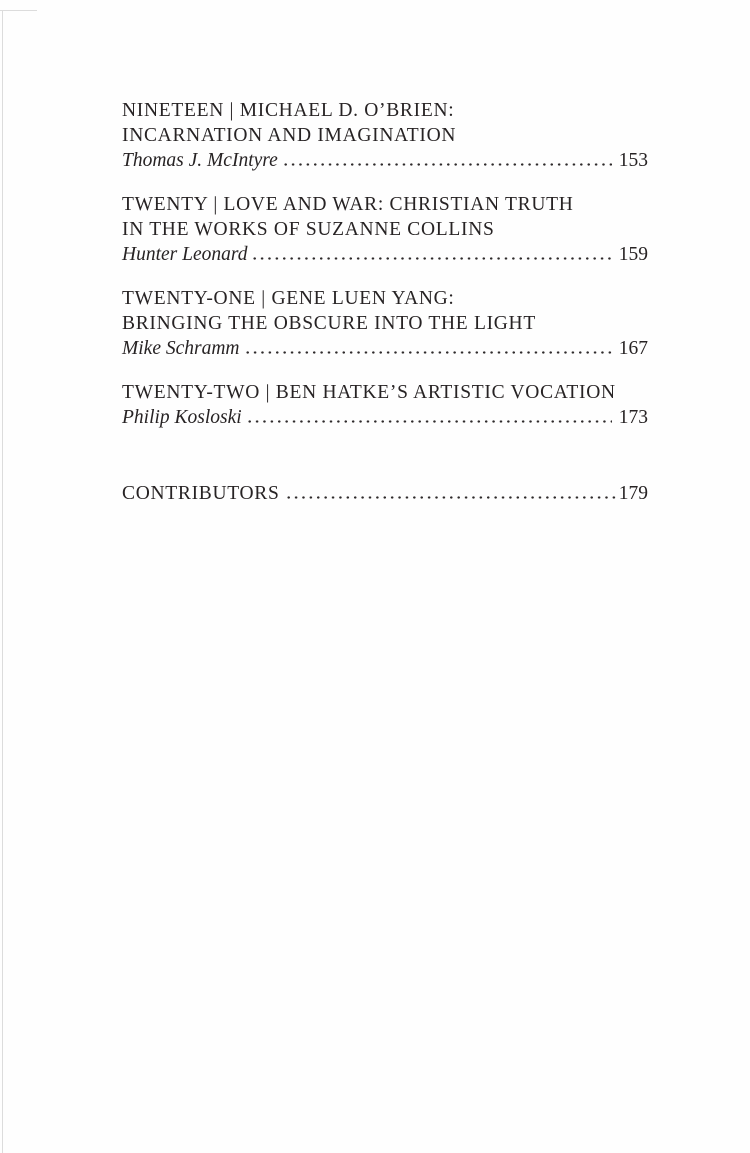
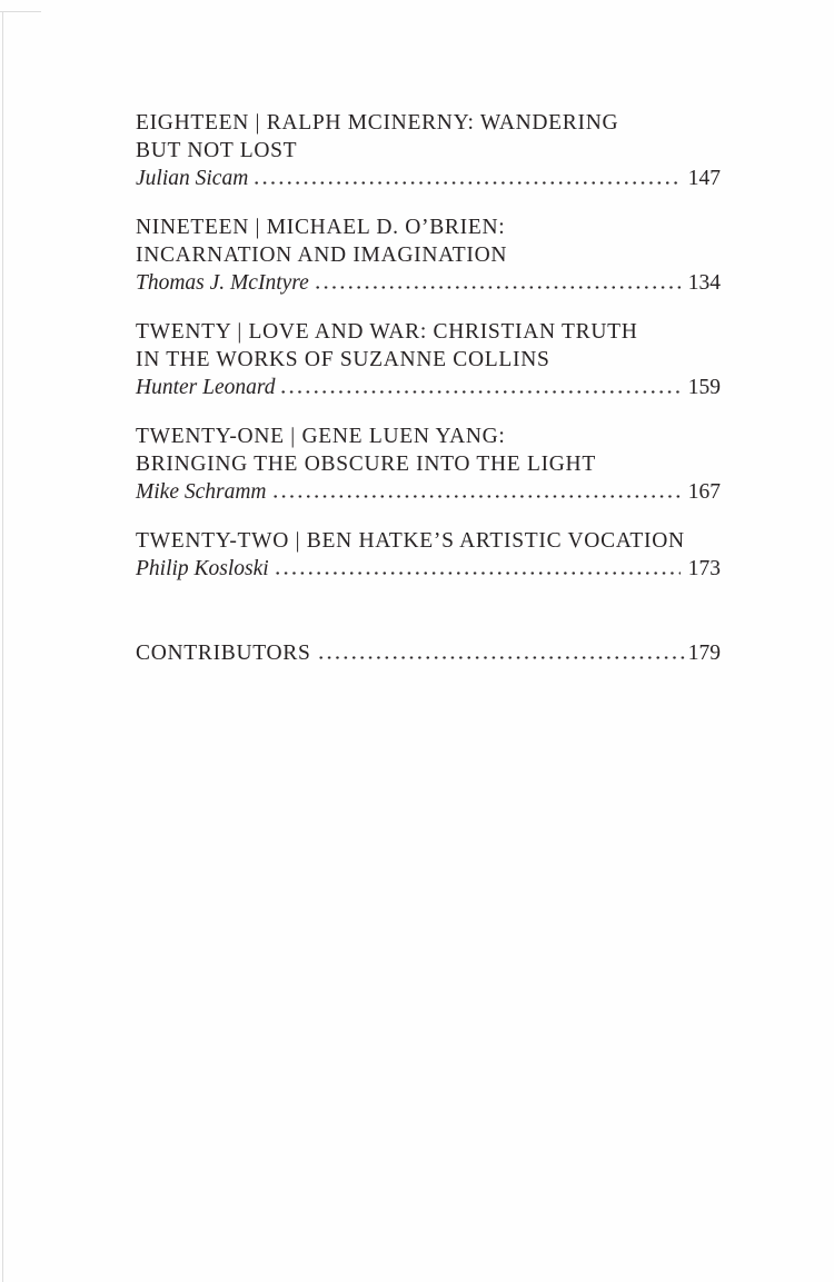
+ EIGHTEEN | RALPH MCINERNY: WANDERING
+ BUT NOT LOST
+ Julian Sicam
+ 147
  NINETEEN | MICHAEL D. O’BRIEN:
  INCARNATION AND IMAGINATION
  Thomas J. McIntyre
- 153
+ 134
  TWENTY | LOVE AND WAR: CHRISTIAN TRUTH
  IN THE WORKS OF SUZANNE COLLINS
  Hunter Leonard
  159
  TWENTY-ONE | GENE LUEN YANG:
  BRINGING THE OBSCURE INTO THE LIGHT
  Mike Schramm
  167
  TWENTY-TWO | BEN HATKE’S ARTISTIC VOCATION
  Philip Kosloski
  173
  CONTRIBUTORS
  179
